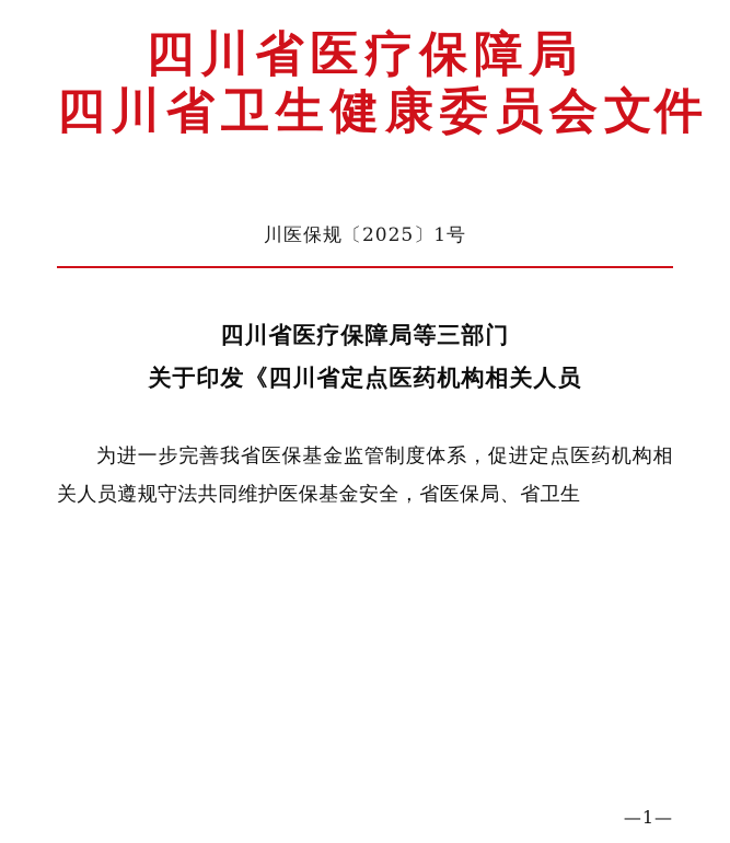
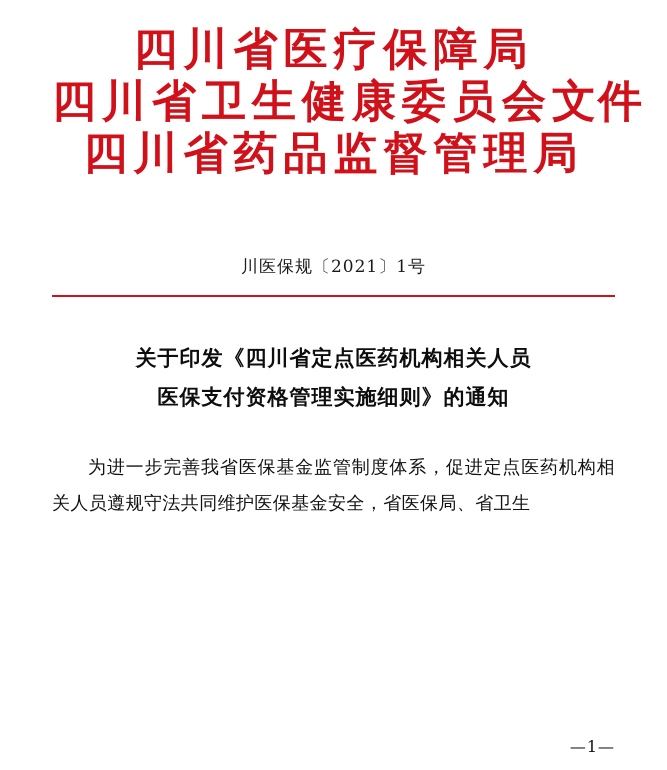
  四川省医疗保障局
  四川省卫生健康委员会文件
+ 四川省药品监督管理局
- 川医保规〔2025〕1号
+ 川医保规〔2021〕1号
- 四川省医疗保障局等三部门
  关于印发《四川省定点医药机构相关人员
+ 医保支付资格管理实施细则》的通知
  为进一步完善我省医保基金监管制度体系，促进定点医药机构相关人员遵规守法共同维护医保基金安全，省医保局、省卫生
  —1—
